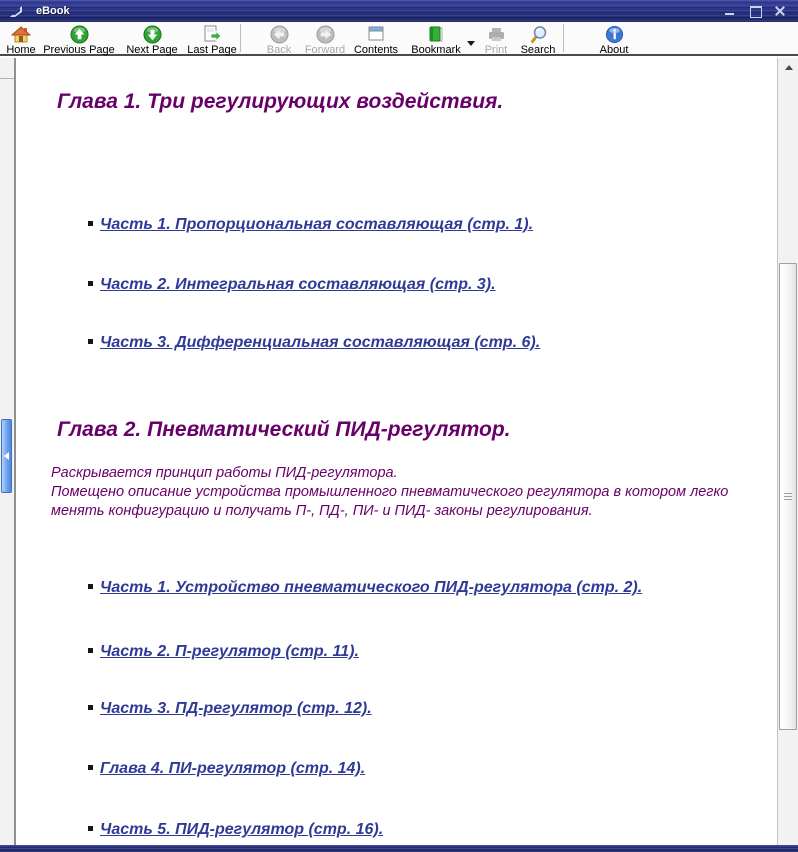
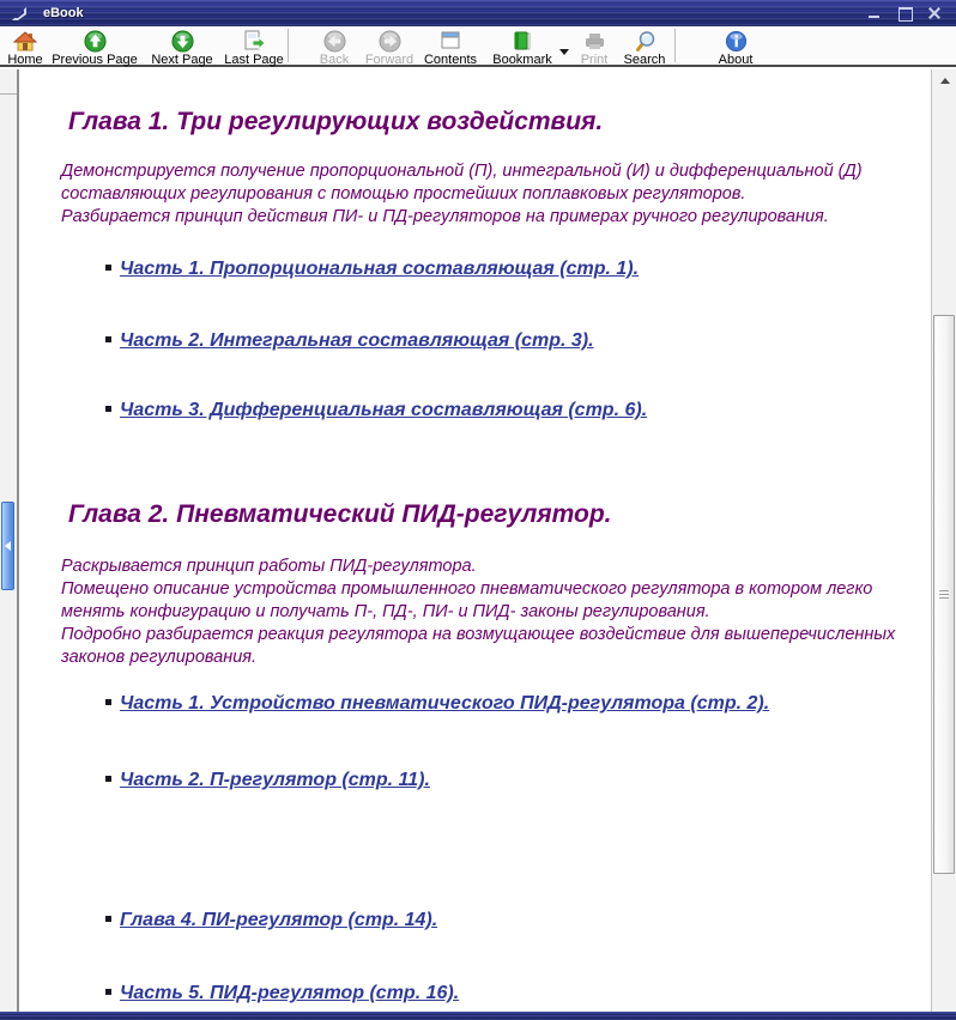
  eBook
  Home
  Previous Page
  Next Page
  Last Page
  Back
  Forward
  Contents
  Bookmark
  Print
  Search
  About
  Глава 1. Три регулирующих воздействия.
+ Демонстрируется получение пропорциональной (П), интегральной (И) и дифференциальной (Д) составляющих регулирования с помощью простейших поплавковых регуляторов.
+ Разбирается принцип действия ПИ- и ПД-регуляторов на примерах ручного регулирования.
  Часть 1. Пропорциональная составляющая (стр. 1).
  Часть 2. Интегральная составляющая (стр. 3).
  Часть 3. Дифференциальная составляющая (стр. 6).
  Глава 2. Пневматический ПИД-регулятор.
  Раскрывается принцип работы ПИД-регулятора.
  Помещено описание устройства промышленного пневматического регулятора в котором легко менять конфигурацию и получать П-, ПД-, ПИ- и ПИД- законы регулирования.
+ Подробно разбирается реакция регулятора на возмущающее воздействие для вышеперечисленных законов регулирования.
  Часть 1. Устройство пневматического ПИД-регулятора (стр. 2).
  Часть 2. П-регулятор (стр. 11).
- Часть 3. ПД-регулятор (стр. 12).
  Глава 4. ПИ-регулятор (стр. 14).
  Часть 5. ПИД-регулятор (стр. 16).
